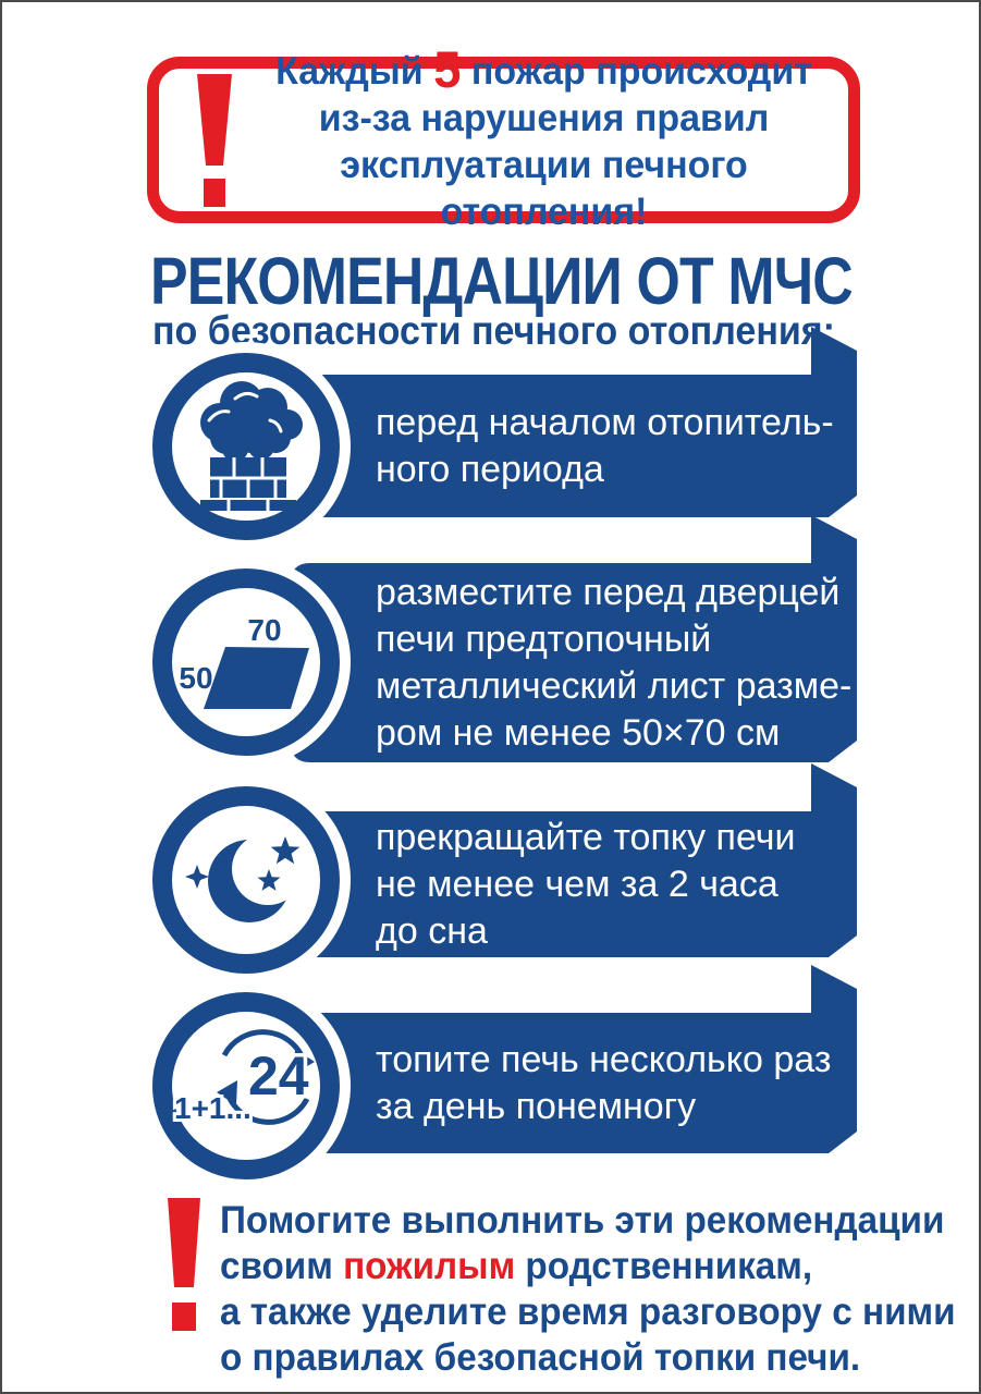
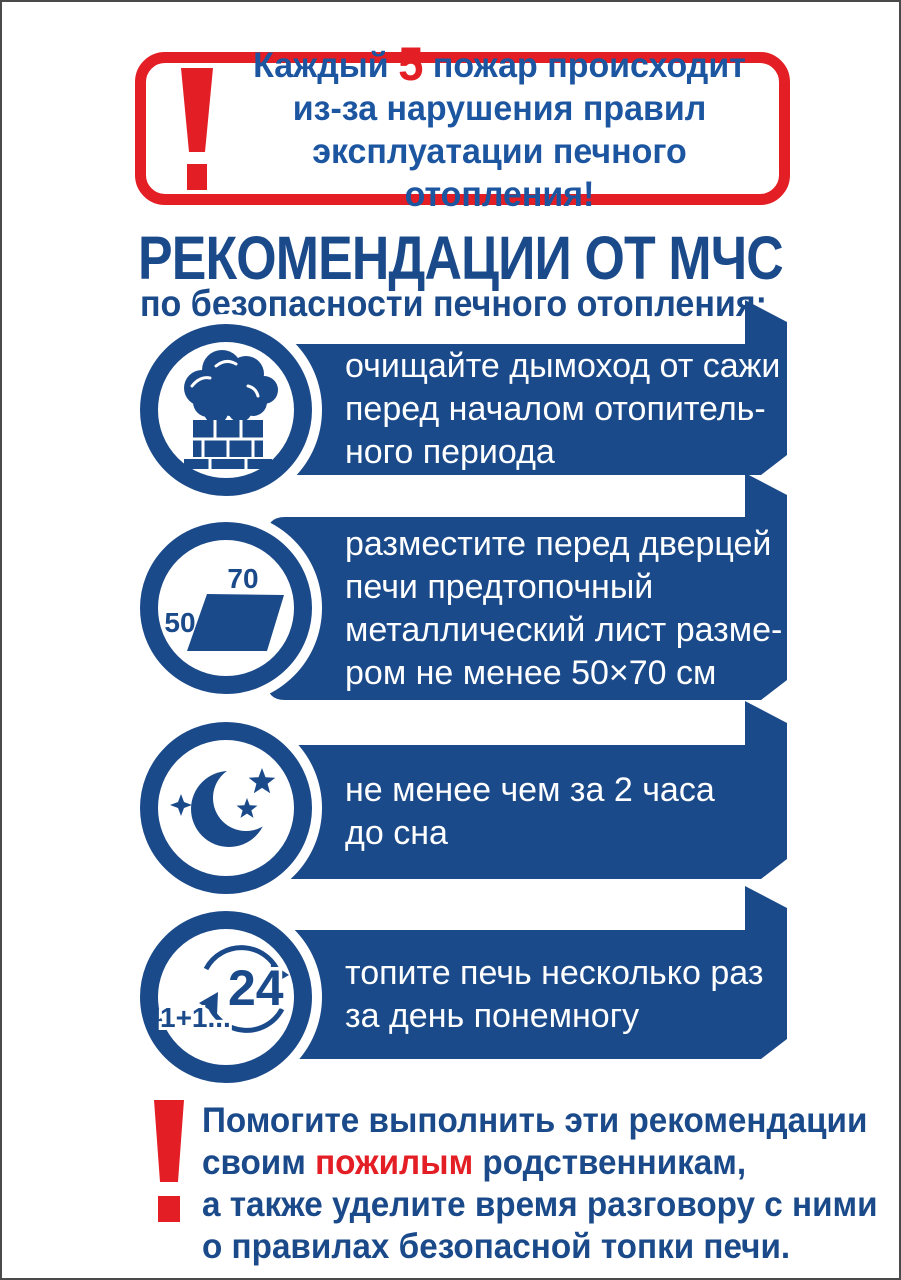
  Каждый 5 пожар происходит
  из-за нарушения правил
  эксплуатации печного отопления!
  РЕКОМЕНДАЦИИ ОТ МЧС
  по безопасности печного отоплени:
+ очищайте дымоход от сажи
  перед началом отопитель-
  ного периода
  разместите перед дверцей
  печи предтопочный
  металлический лист разме-
  ром не менее 50×70 см
- прекращайте топку печи
  не менее чем за 2 часа
  до сна
  топите печь несколько раз
  за день понемногу
  70
  50
  24
  1+1...
  Помогите выполнить эти рекомендации
  своим пожилым родственникам,
  а также уделите время разговору с ними
  о правилах безопасной топки печи.
